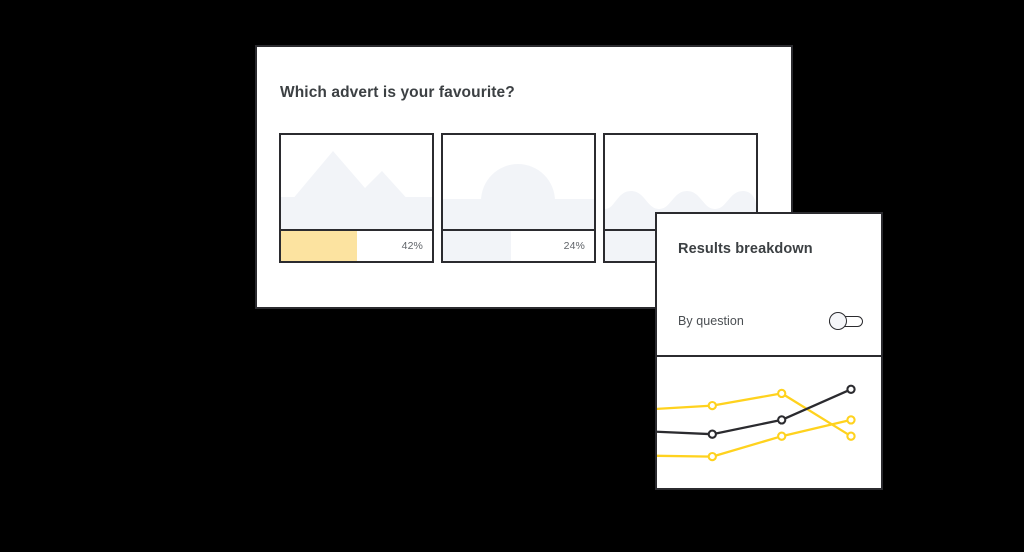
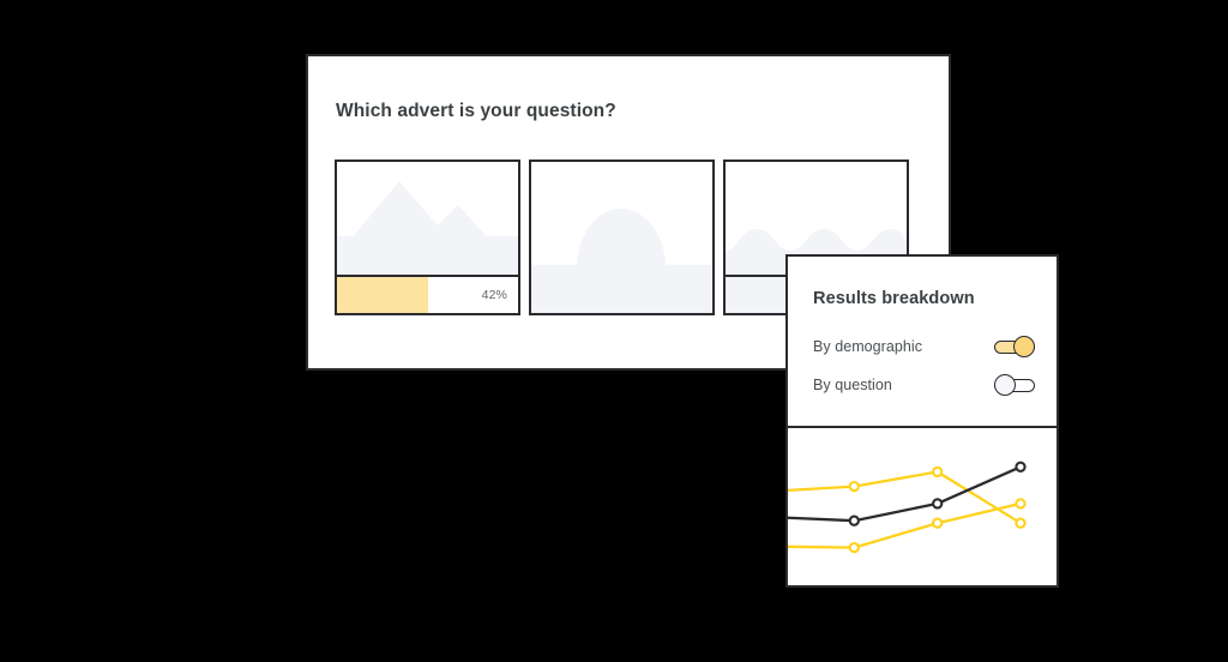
- Which advert is your favourite?
+ Which advert is your question?
  42%
- 24%
  Results breakdown
+ By demographic
  By question
